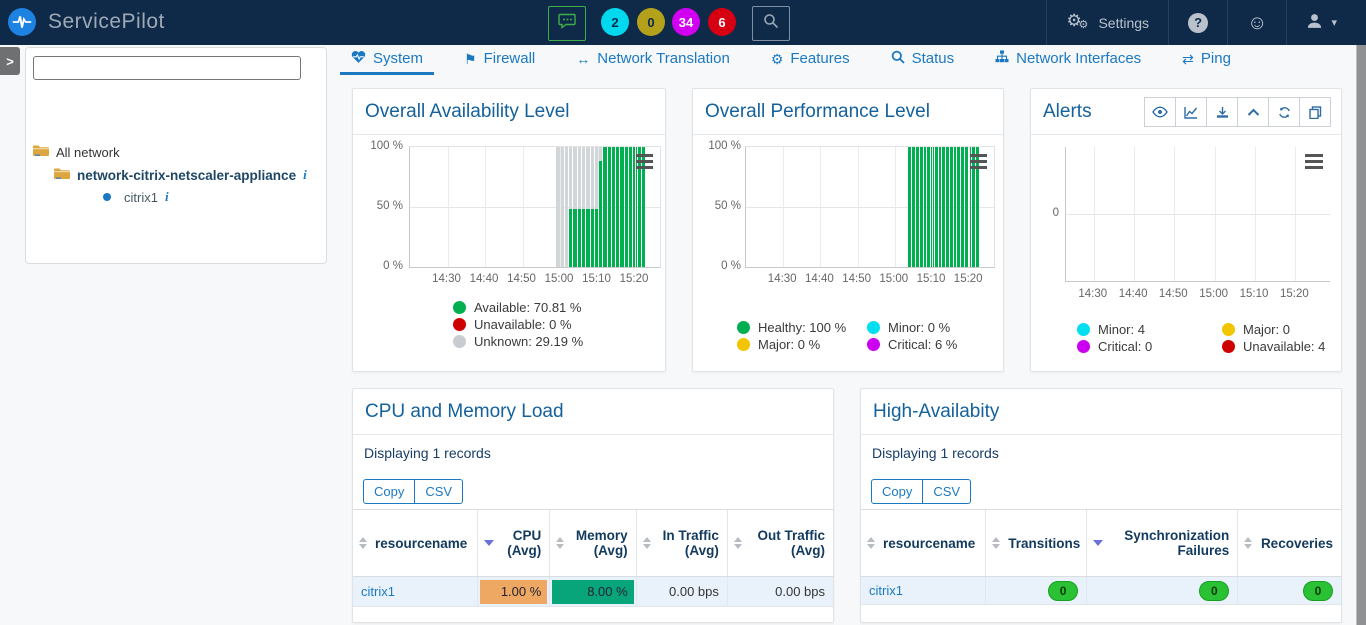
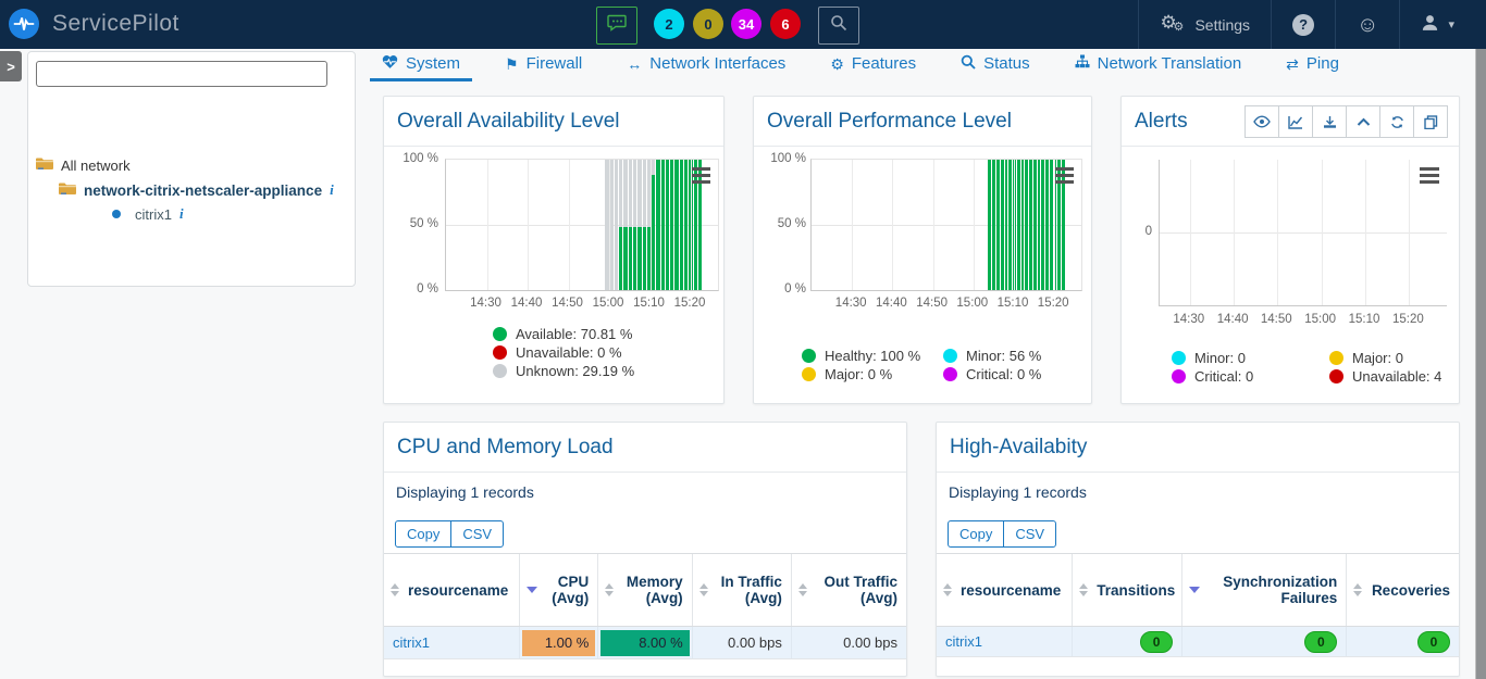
  ServicePilot
  2
  0
  34
  6
  ⚙
  ⚙
  Settings
  ?
  ☺
  ▾
  >
  All network
  network-citrix-netscaler-appliance
  i
  citrix1
  i
  System
  ⚑
  Firewall
  ↔
- Network Translation
+ Network Interfaces
  ⚙
  Features
  Status
- Network Interfaces
+ Network Translation
  ⇄
  Ping
  Overall Availability Level
  100 %
  50 %
  0 %
  14:30
  14:40
  14:50
  15:00
  15:10
  15:20
  Available: 70.81 %
  Unavailable: 0 %
  Unknown: 29.19 %
  Overall Performance Level
  100 %
  50 %
  0 %
  14:30
  14:40
  14:50
  15:00
  15:10
  15:20
  Healthy: 100 %
- Minor: 0 %
+ Minor: 56 %
  Major: 0 %
- Critical: 6 %
+ Critical: 0 %
  Alerts
  0
  14:30
  14:40
  14:50
  15:00
  15:10
  15:20
- Minor: 4
+ Minor: 0
  Major: 0
  Critical: 0
  Unavailable: 4
  CPU and Memory Load
  Displaying 1 records
  Copy
  CSV
  resourcename	CPU (Avg)	Memory (Avg)	In Traffic (Avg)	Out Traffic (Avg)
  citrix1	1.00 %	8.00 %	0.00 bps	0.00 bps
  High-Availabity
  Displaying 1 records
  Copy
  CSV
  resourcename	Transitions	Synchronization Failures	Recoveries
  citrix1	0	0	0
